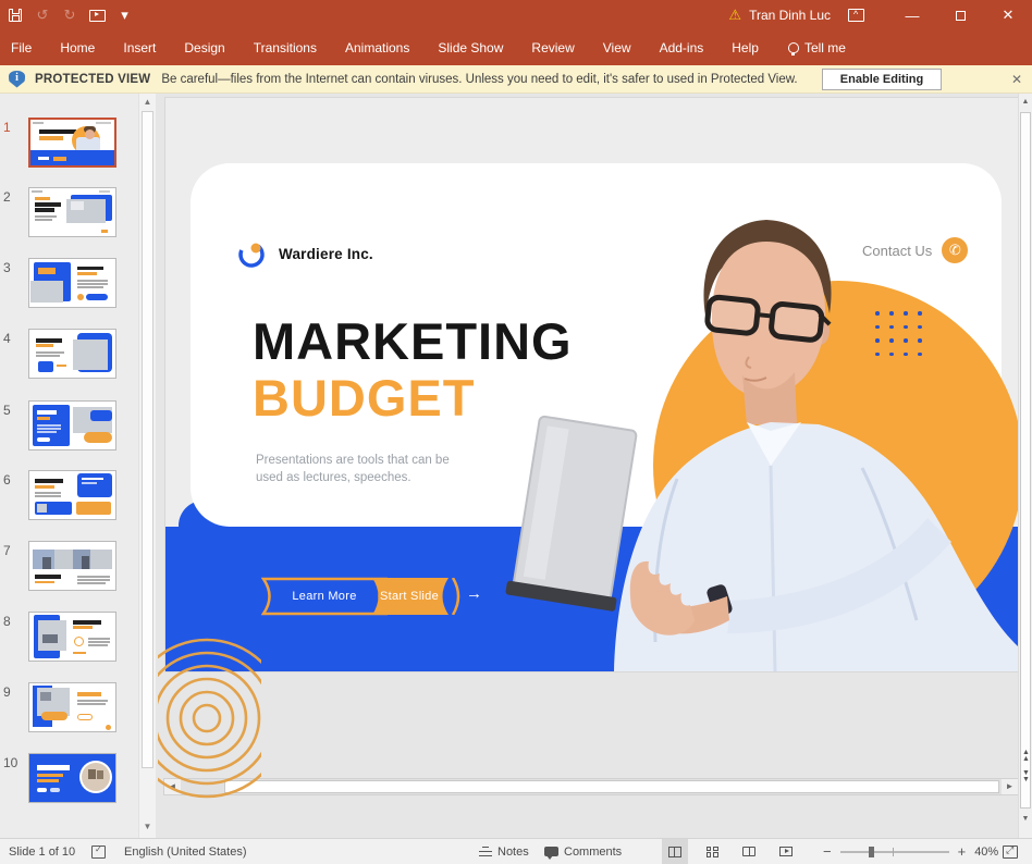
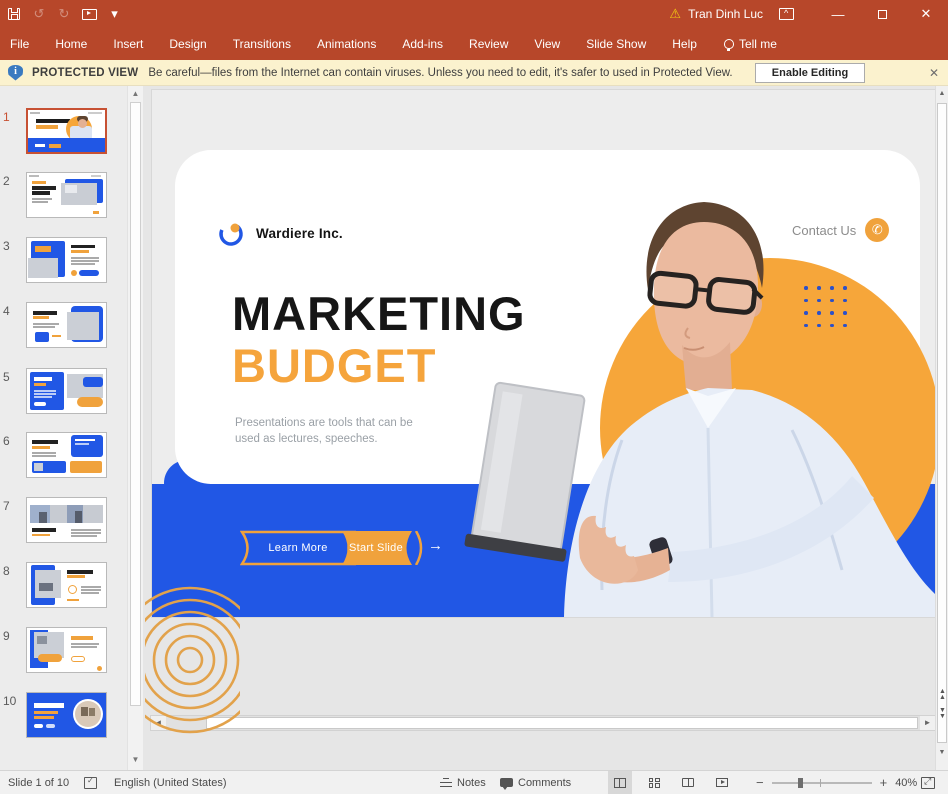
  ↺
  ↻
  ▾
  ⚠
  Tran Dinh Luc
  —
  ✕
  File
  Home
  Insert
  Design
  Transitions
  Animations
- Slide Show
+ Add-ins
  Review
  View
- Add-ins
+ Slide Show
  Help
  Tell me
  PROTECTED VIEW
  Be careful—files from the Internet can contain viruses. Unless you need to edit, it's safer to used in Protected View.
  Enable Editing
  ✕
  1
  2
  3
  4
  5
  6
  7
  8
  9
  10
  ▲
  ▼
  Wardiere Inc.
  Contact Us
  ✆
  MARKETING
  BUDGET
  Presentations are tools that can be
  used as lectures, speeches.
  Learn More
  Start Slide
  →
  ◄
  ►
  Slide 1 of 10
  English (United States)
  Notes
  Comments
  −
  +
  40%
